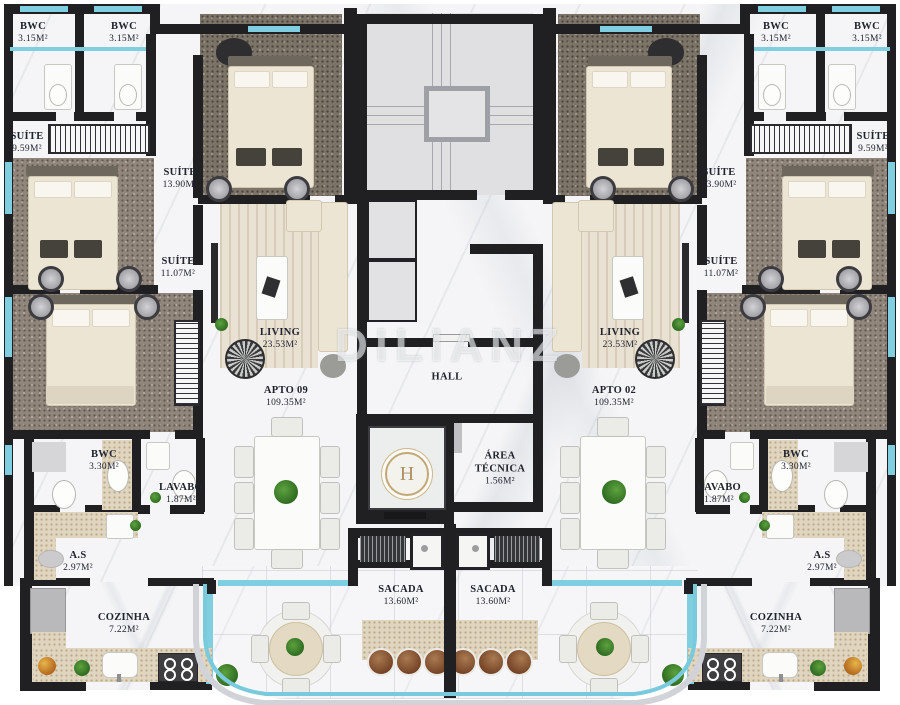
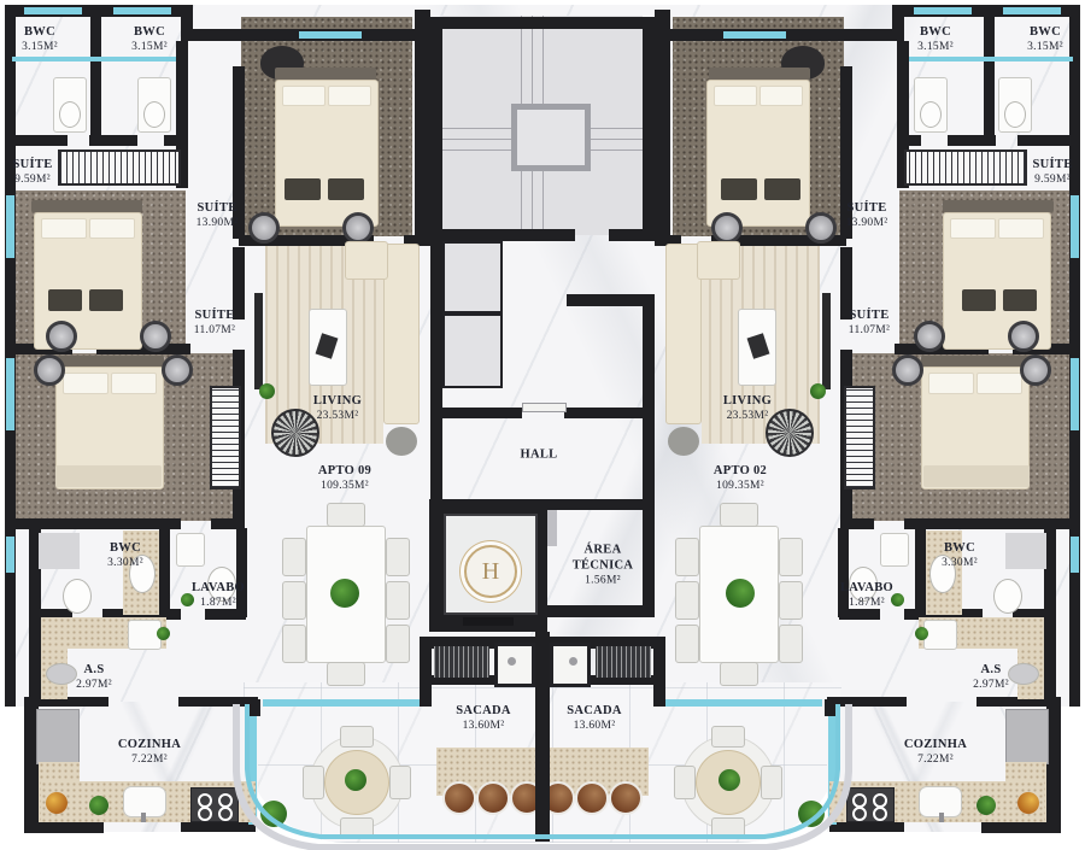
  H
  BWC
  3.15M²
  BWC
  3.15M²
  BWC
  3.15M²
  BWC
  3.15M²
  SUÍTE
  9.59M²
  SUÍTE
  9.59M²
  SUÍTE
  13.90M²
  SUÍTE
  13.90M²
  SUÍTE
  11.07M²
  SUÍTE
  11.07M²
  LIVING
  23.53M²
  LIVING
  23.53M²
  HALL
  APTO 09
  109.35M²
  APTO 02
  109.35M²
  BWC
  3.30M²
  BWC
  3.30M²
  LAVABO
  1.87M²
  LAVABO
  1.87M²
  ÁREA TÉCNICA
  1.56M²
  A.S
  2.97M²
  A.S
  2.97M²
  COZINHA
  7.22M²
  COZINHA
  7.22M²
  SACADA
  13.60M²
  SACADA
  13.60M²
- DILIANZ
